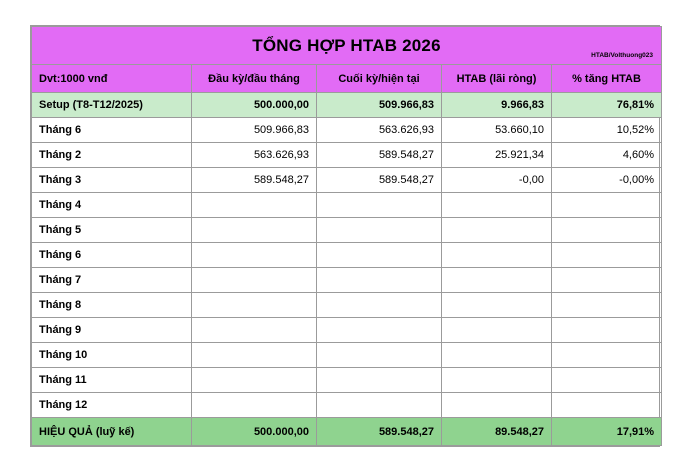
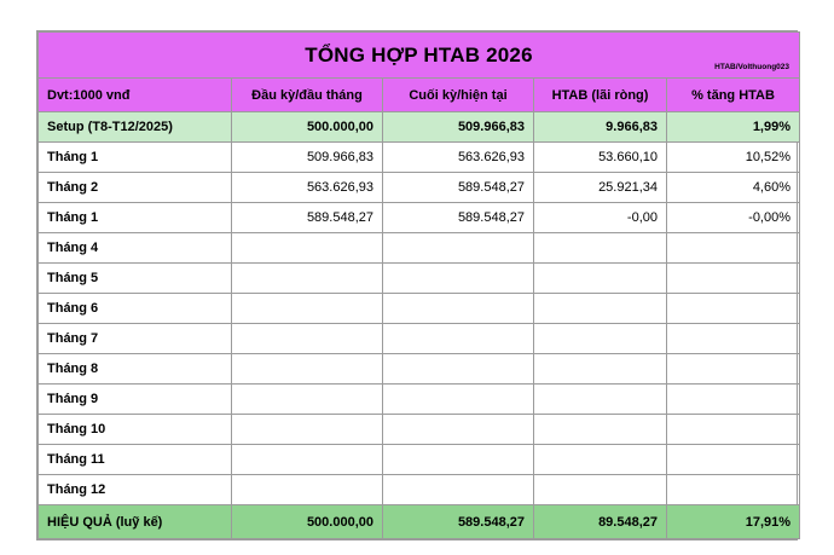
  Dvt:1000 vnđ	Đầu kỳ/đầu tháng	Cuối kỳ/hiện tại	HTAB (lãi ròng)	% tăng HTAB
- Setup (T8-T12/2025)	500.000,00	509.966,83	9.966,83	76,81%
+ Setup (T8-T12/2025)	500.000,00	509.966,83	9.966,83	1,99%
- Tháng 6	509.966,83	563.626,93	53.660,10	10,52%
+ Tháng 1	509.966,83	563.626,93	53.660,10	10,52%
  Tháng 2	563.626,93	589.548,27	25.921,34	4,60%
- Tháng 3	589.548,27	589.548,27	-0,00	-0,00%
+ Tháng 1	589.548,27	589.548,27	-0,00	-0,00%
  Tháng 4
  Tháng 5
  Tháng 6
  Tháng 7
  Tháng 8
  Tháng 9
  Tháng 10
  Tháng 11
  Tháng 12
  HIỆU QUẢ (luỹ kế)	500.000,00	589.548,27	89.548,27	17,91%
